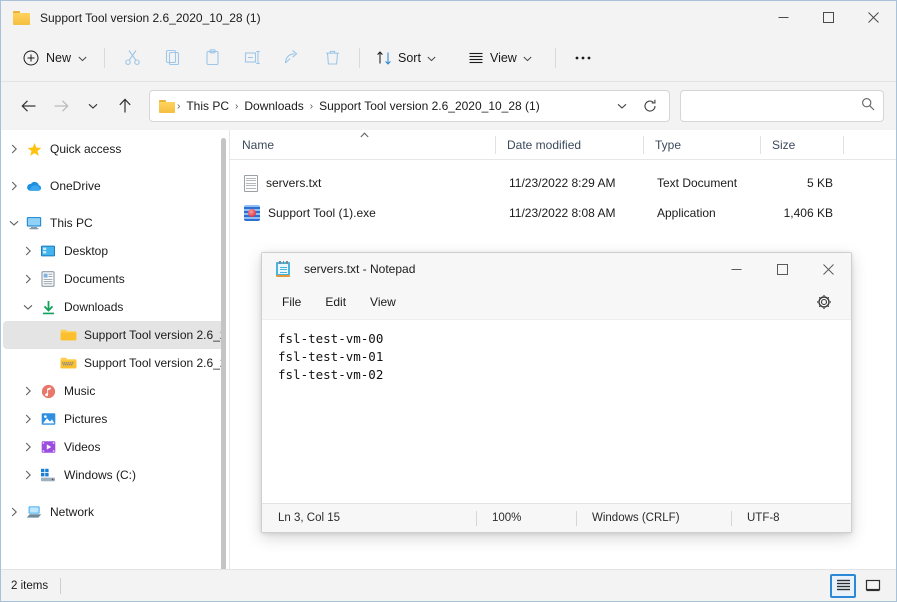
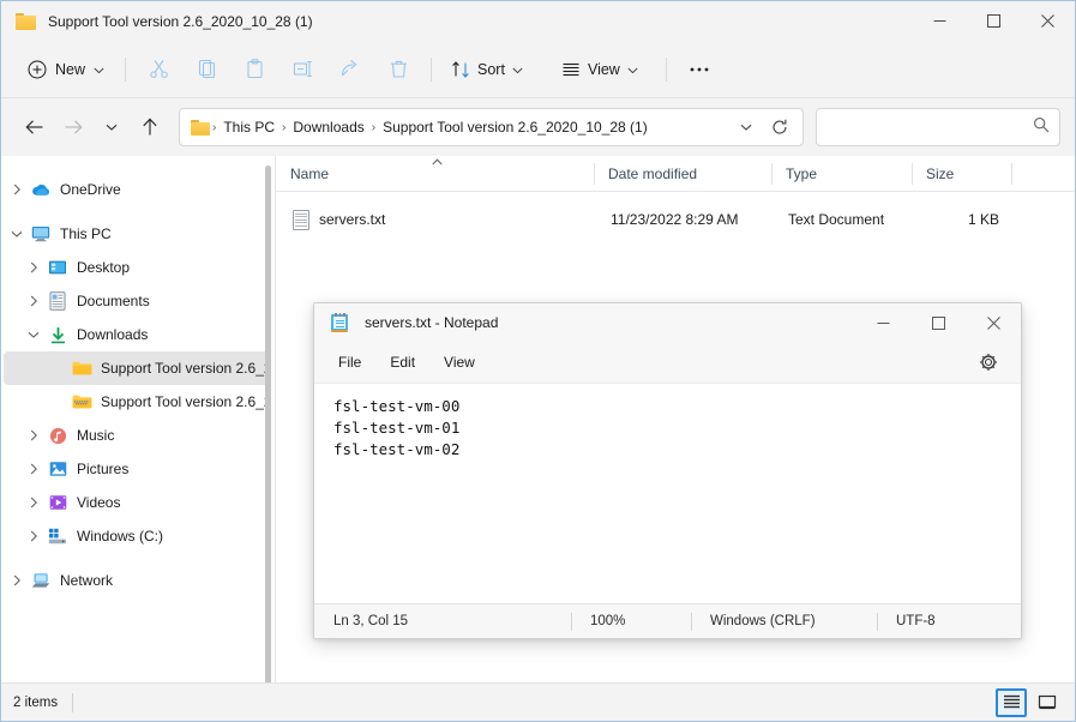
  Support Tool version 2.6_2020_10_28 (1)
  New
  Sort
  View
  ›
  This PC
  ›
  Downloads
  ›
  Support Tool version 2.6_2020_10_28 (1)
- Quick access
  OneDrive
  This PC
  Desktop
  Documents
  Downloads
  Support Tool version 2.6_
  Support Tool version 2.6_
  Music
  Pictures
  Videos
  Windows (C:)
  Network
  Name
  Date modified
  Type
  Size
  servers.txt
  11/23/2022 8:29 AM
  Text Document
- 5 KB
+ 1 KB
- Support Tool (1).exe
- 11/23/2022 8:08 AM
- Application
- 1,406 KB
  2 items
  servers.txt - Notepad
  File
  Edit
  View
  fsl-test-vm-00
  fsl-test-vm-01
  fsl-test-vm-02
  Ln 3, Col 15
  100%
  Windows (CRLF)
  UTF-8
